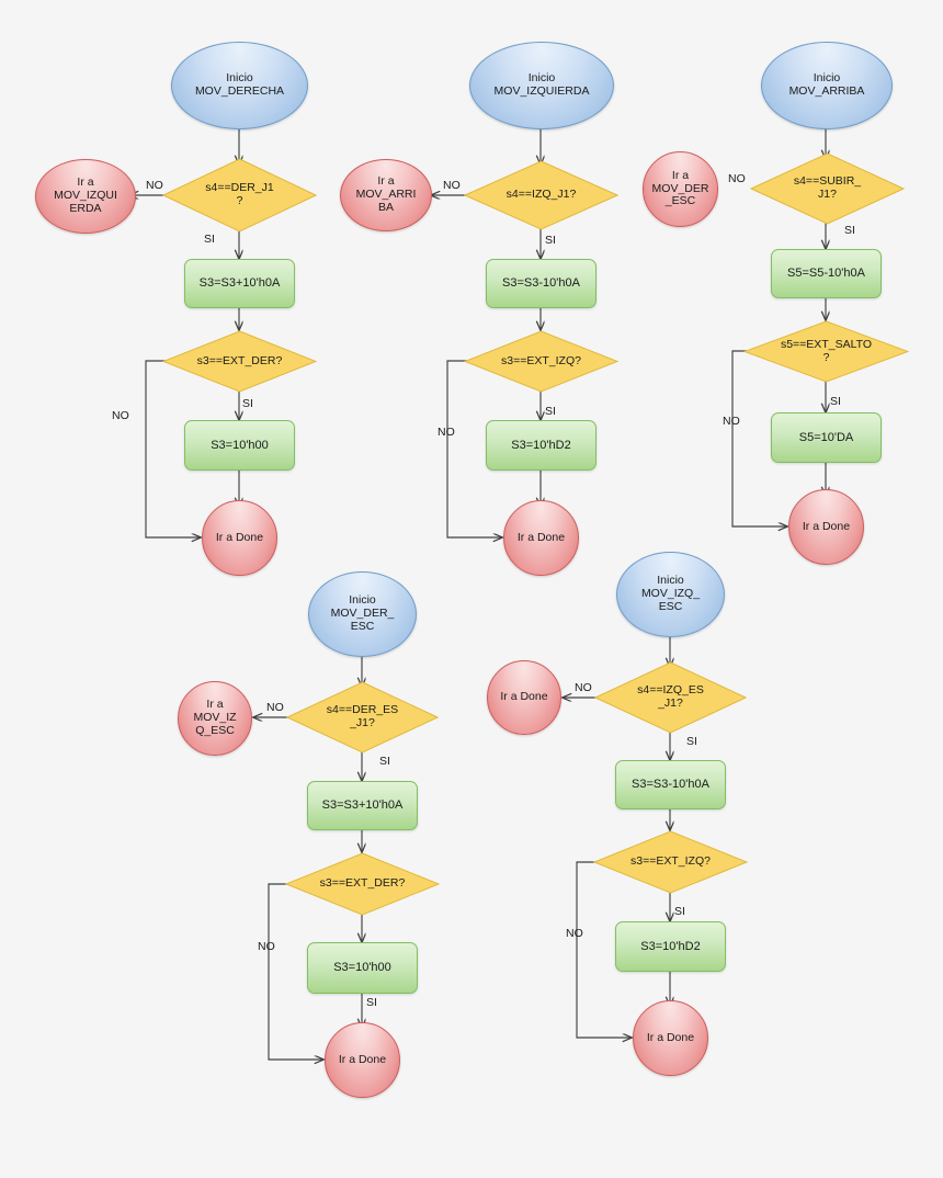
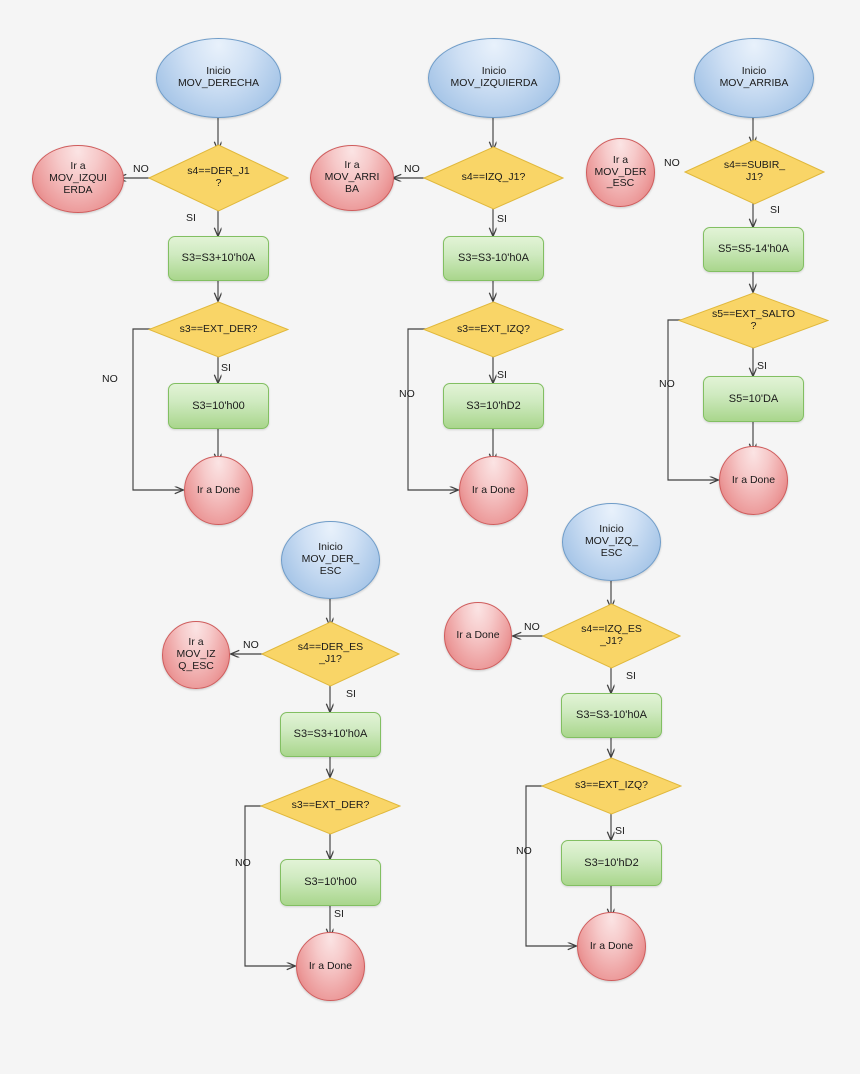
  Inicio
  MOV_DERECHA
  Ir a
  MOV_IZQUI
  ERDA
  s4==DER_J1
  ?
  NO
  SI
  S3=S3+10'h0A
  s3==EXT_DER?
  NO
  SI
  S3=10'h00
  Ir a Done
  Inicio
  MOV_IZQUIERDA
  Ir a
  MOV_ARRI
  BA
  s4==IZQ_J1?
  NO
  SI
  S3=S3-10'h0A
  s3==EXT_IZQ?
  NO
  SI
  S3=10'hD2
  Ir a Done
  Inicio
  MOV_ARRIBA
  Ir a
  MOV_DER
  _ESC
  s4==SUBIR_
  J1?
  NO
  SI
- S5=S5-10'h0A
+ S5=S5-14'h0A
  s5==EXT_SALTO
  ?
  NO
  SI
  S5=10'DA
  Ir a Done
  Inicio
  MOV_DER_
  ESC
  Ir a
  MOV_IZ
  Q_ESC
  s4==DER_ES
  _J1?
  NO
  SI
  S3=S3+10'h0A
  s3==EXT_DER?
  NO
  SI
  S3=10'h00
  Ir a Done
  Inicio
  MOV_IZQ_
  ESC
  Ir a Done
  s4==IZQ_ES
  _J1?
  NO
  SI
  S3=S3-10'h0A
  s3==EXT_IZQ?
  NO
  SI
  S3=10'hD2
  Ir a Done
